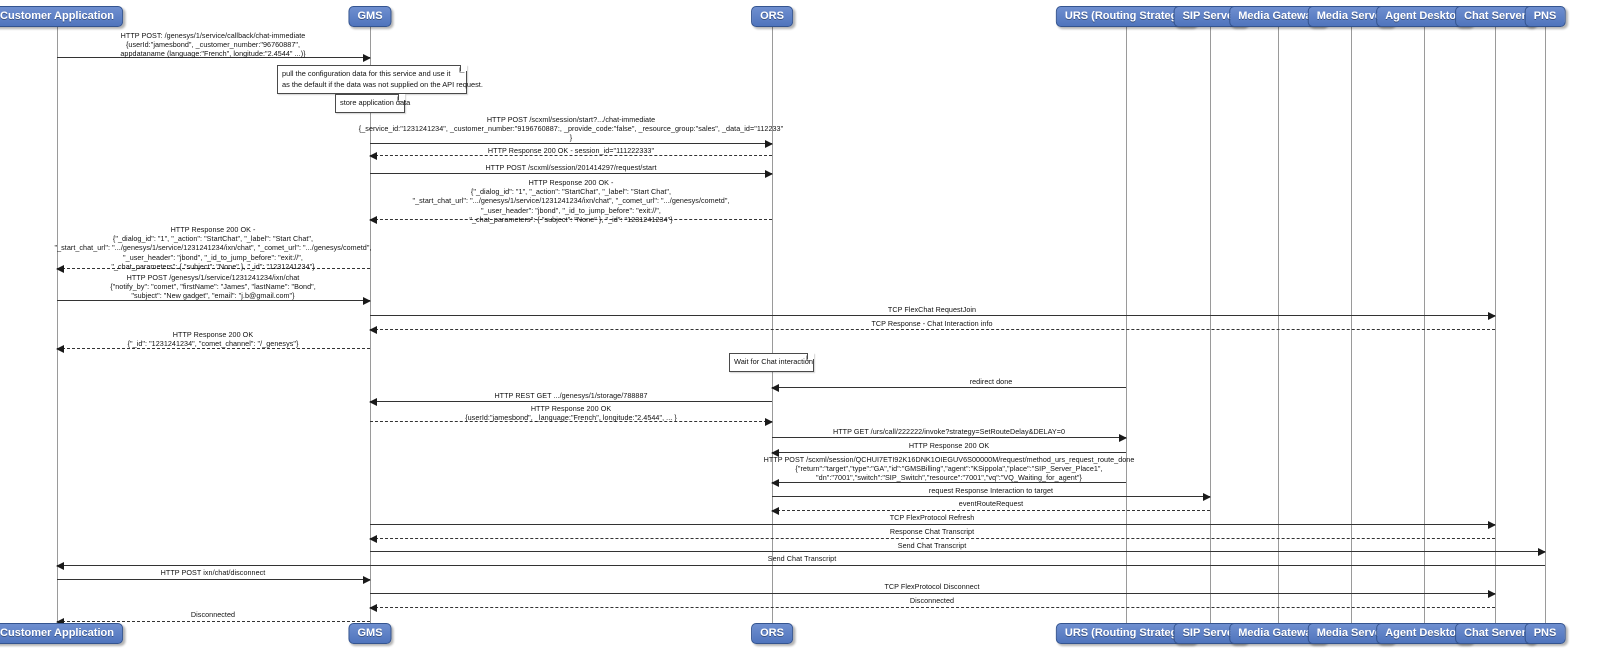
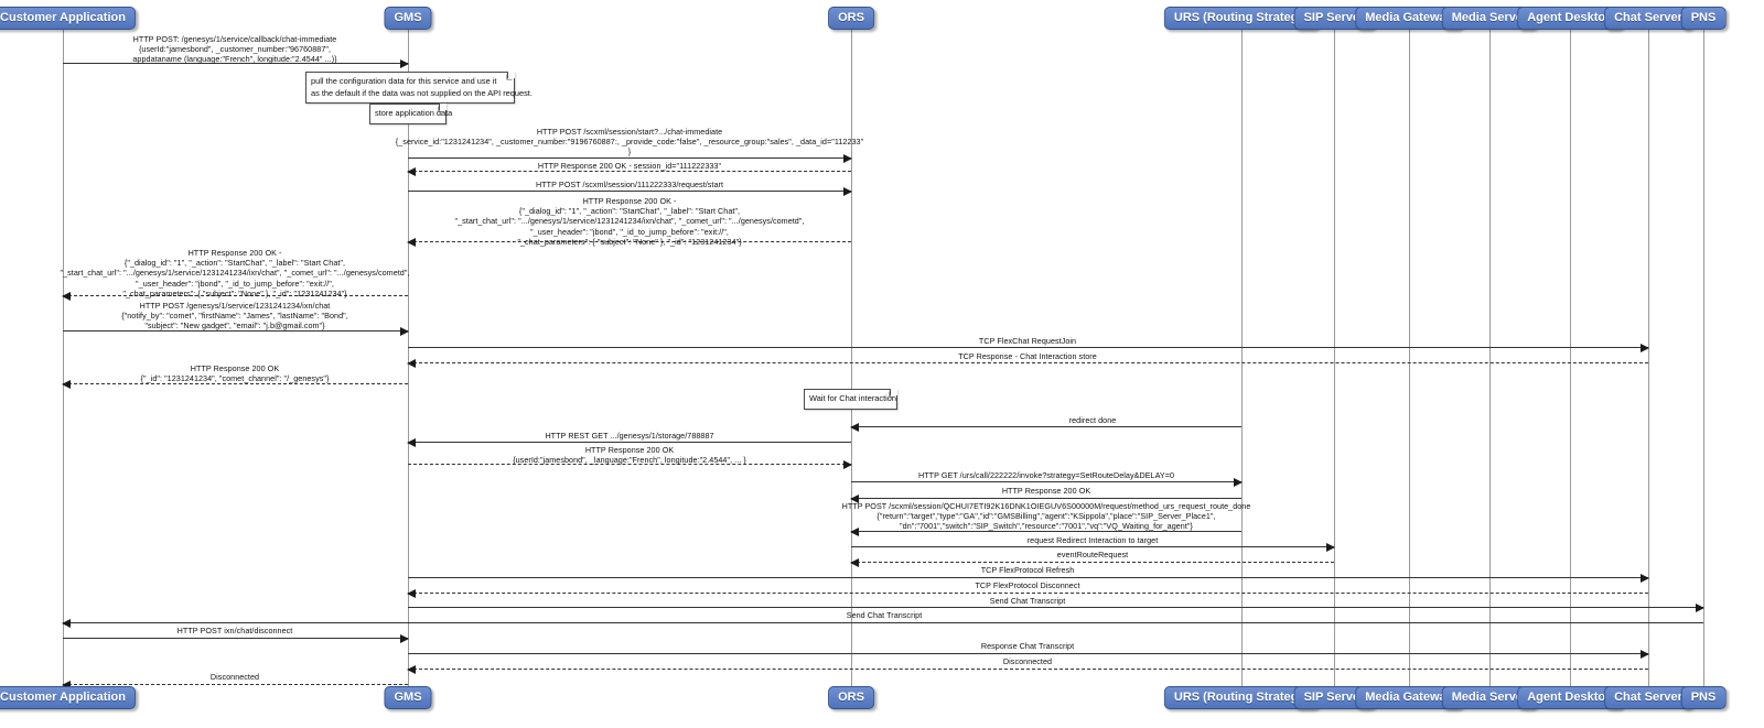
  HTTP POST: /genesys/1/service/callback/chat-immediate
  {userId:"jamesbond", _customer_number:"96760887",
  appdataname (language:"French", longitude:"2.4544" ...)}
  HTTP POST /scxml/session/start?.../chat-immediate
  {_service_id:"1231241234", _customer_number:"9196760887:, _provide_code:"false", _resource_group:"sales", _data_id="112233"
  }
  HTTP Response 200 OK - session_id="111222333"
- HTTP POST /scxml/session/201414297/request/start
+ HTTP POST /scxml/session/111222333/request/start
  HTTP Response 200 OK -
  {"_dialog_id": "1", "_action": "StartChat", "_label": "Start Chat",
  "_start_chat_url": ".../genesys/1/service/1231241234/ixn/chat", "_comet_url": ".../genesys/cometd",
  "_user_header": "jbond", "_id_to_jump_before": "exit://",
  "_chat_parameters": { "subject": "None" }, "_id": "1231241234"}
  HTTP Response 200 OK -
  {"_dialog_id": "1", "_action": "StartChat", "_label": "Start Chat",
  "_start_chat_url": ".../genesys/1/service/1231241234/ixn/chat", "_comet_url": ".../genesys/cometd",
  "_user_header": "jbond", "_id_to_jump_before": "exit://",
  "_chat_parameters": { "subject": "None" }, "_id": "1231241234"}
  HTTP POST /genesys/1/service/1231241234/ixn/chat
  {"notify_by": "comet", "firstName": "James", "lastName": "Bond",
  "subject": "New gadget", "email": "j.b@gmail.com"}
  TCP FlexChat RequestJoin
- TCP Response - Chat Interaction info
+ TCP Response - Chat Interaction store
  HTTP Response 200 OK
  {"_id": "1231241234", "comet_channel": "/_genesys"}
  redirect done
  HTTP REST GET .../genesys/1/storage/788887
  HTTP Response 200 OK
  {userId:"jamesbond", _language:"French", longitude:"2.4544", ... }
  HTTP GET /urs/call/222222/invoke?strategy=SetRouteDelay&DELAY=0
  HTTP Response 200 OK
  HTTP POST /scxml/session/QCHUI7ETI92K16DNK1OIEGUV6S00000M/request/method_urs_request_route_done
  {"return":"target","type":"GA","id":"GMSBilling","agent":"KSippola","place":"SIP_Server_Place1",
  "dn":"7001","switch":"SIP_Switch","resource":"7001","vq":"VQ_Waiting_for_agent"}
- request Response Interaction to target
+ request Redirect Interaction to target
  eventRouteRequest
  TCP FlexProtocol Refresh
- Response Chat Transcript
+ TCP FlexProtocol Disconnect
  Send Chat Transcript
  Send Chat Transcript
  HTTP POST ixn/chat/disconnect
- TCP FlexProtocol Disconnect
+ Response Chat Transcript
  Disconnected
  Disconnected
  pull the configuration data for this service and use it
  as the default if the data was not supplied on the API request.
  store application data
  Wait for Chat interaction
  Customer Application
  GMS
  ORS
  URS (Routing Strate
  SIP Serv
  Media Gatew
  Media Serv
  Agent Deskto
  Chat Serve
  PNS
  Customer Application
  GMS
  ORS
  URS (Routing Strate
  SIP Serv
  Media Gatew
  Media Serv
  Agent Deskto
  Chat Serve
  PNS
